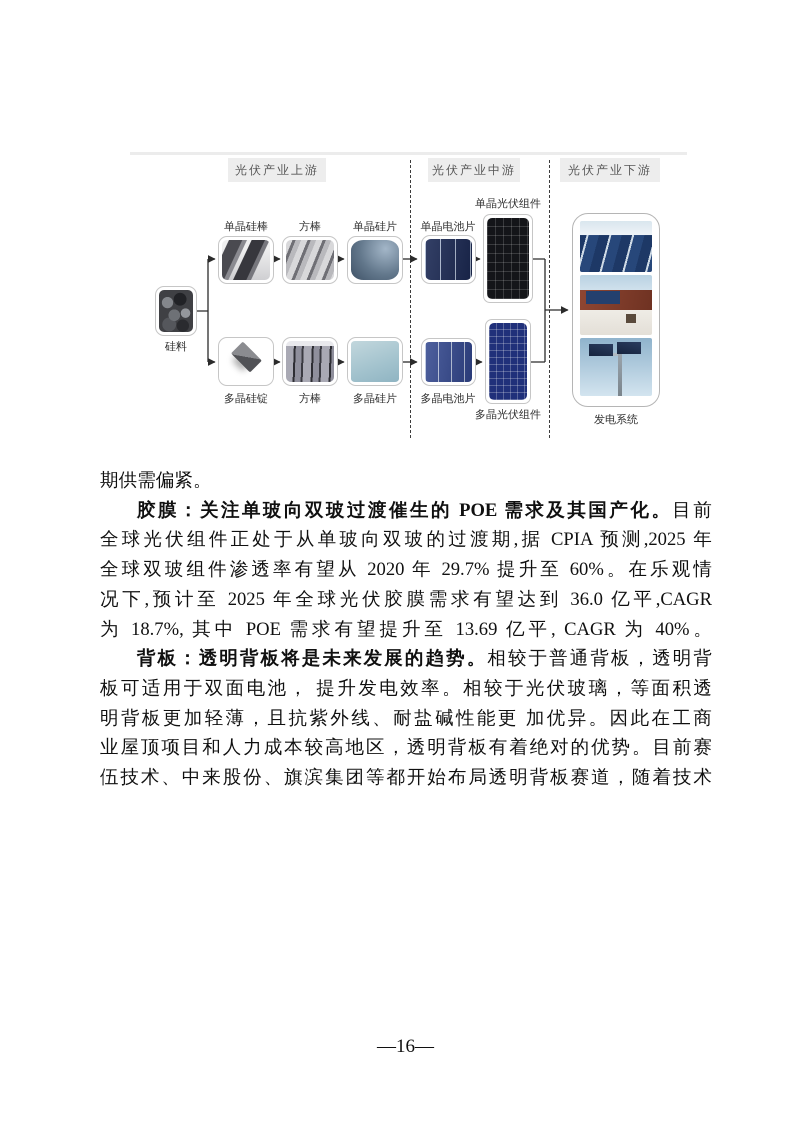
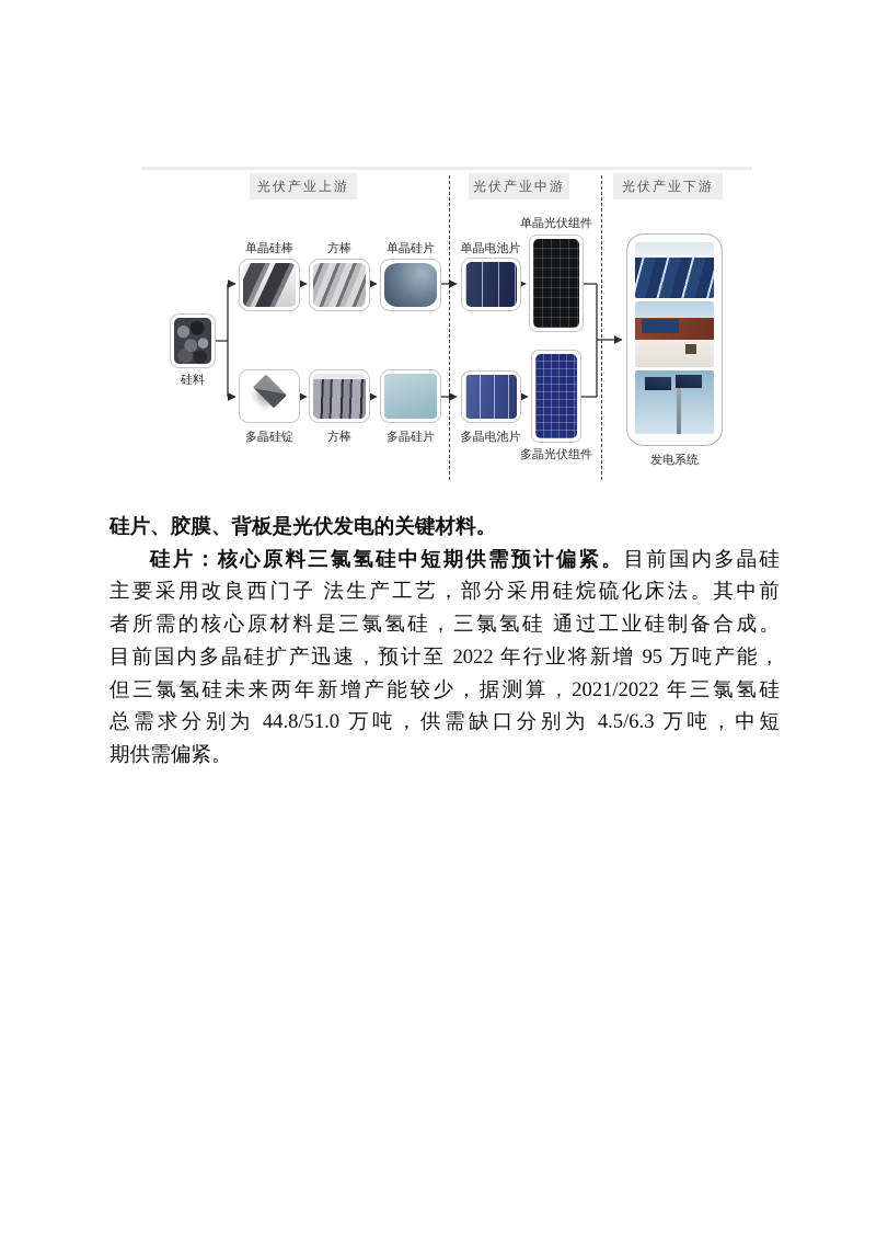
  光伏产业上游
  光伏产业中游
  光伏产业下游
  硅料
  单晶硅棒
  方棒
  单晶硅片
  单晶电池片
  单晶光伏组件
  多晶硅锭
  方棒
  多晶硅片
  多晶电池片
  多晶光伏组件
  发电系统
+ 硅片、胶膜、背板是光伏发电的关键材料。
+ 硅片：核心原料三氯氢硅中短期供需预计偏紧。目前国内多晶硅
+ 主要采用改良西门子 法生产工艺，部分采用硅烷硫化床法。其中前
+ 者所需的核心原材料是三氯氢硅，三氯氢硅 通过工业硅制备合成。
+ 目前国内多晶硅扩产迅速，预计至 2022 年行业将新增 95 万吨产能，
+ 但三氯氢硅未来两年新增产能较少，据测算，2021/2022 年三氯氢硅
+ 总需求分别为 44.8/51.0 万吨，供需缺口分别为 4.5/6.3 万吨，中短
  期供需偏紧。
- 胶膜：关注单玻向双玻过渡催生的 POE 需求及其国产化。目前
- 全球光伏组件正处于从单玻向双玻的过渡期,据 CPIA 预测,2025 年
- 全球双玻组件渗透率有望从 2020 年 29.7% 提升至 60%。在乐观情
- 况下,预计至 2025 年全球光伏胶膜需求有望达到 36.0 亿平,CAGR
- 为 18.7%, 其中 POE 需求有望提升至 13.69 亿平, CAGR 为 40%。
- 背板：透明背板将是未来发展的趋势。相较于普通背板，透明背
- 板可适用于双面电池， 提升发电效率。相较于光伏玻璃，等面积透
- 明背板更加轻薄，且抗紫外线、耐盐碱性能更 加优异。因此在工商
- 业屋顶项目和人力成本较高地区，透明背板有着绝对的优势。目前赛
- 伍技术、中来股份、旗滨集团等都开始布局透明背板赛道，随着技术
- —16—
